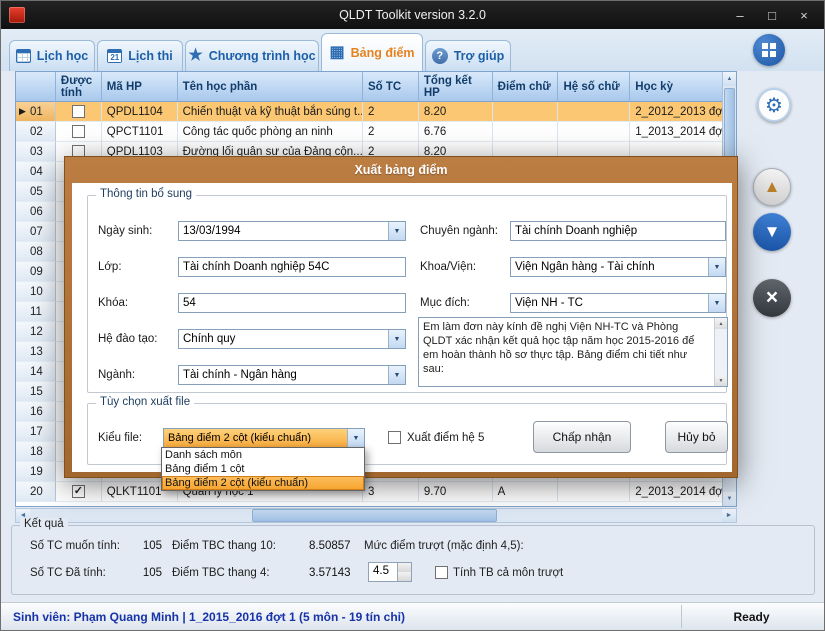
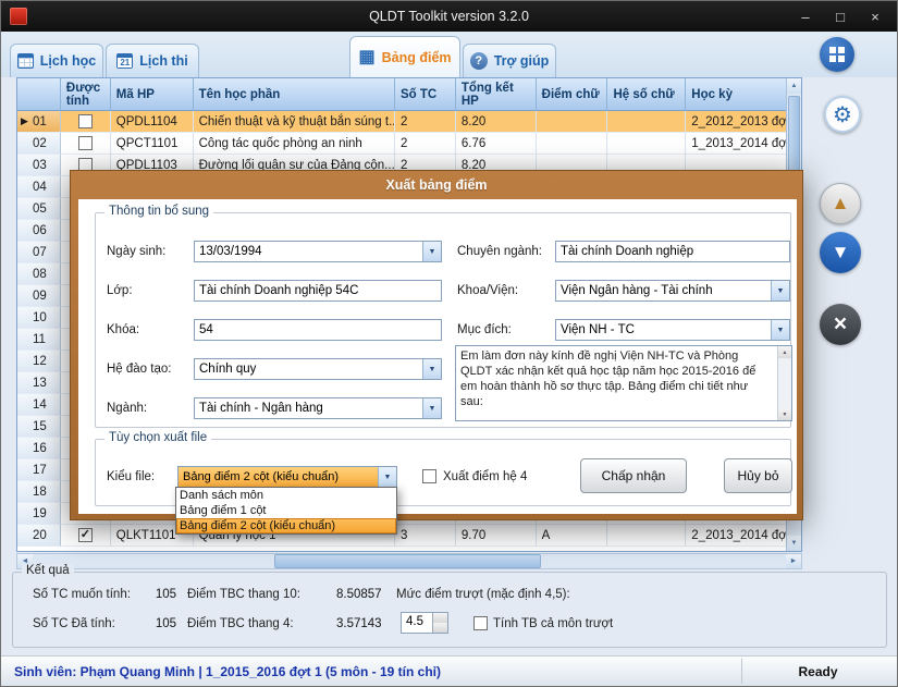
  QLDT Toolkit version 3.2.0
  –
  □
  ×
  Lịch học
  21
  Lịch thi
- ★
- Chương trình học
  ▦
  Bảng điểm
  ?
  Trợ giúp
  ⚙
  ▲
  ▼
  ×
  Được tính
  Mã HP
  Tên học phần
  Số TC
  Tổng kết HP
  Điểm chữ
  Hệ số chữ
  Học kỳ
  ▶
  01
  QPDL1104
  Chiến thuật và kỹ thuật bắn súng t..
  2
  8.20
  2_2012_2013 đợ
  02
  QPCT1101
  Công tác quốc phòng an ninh
  2
  6.76
  1_2013_2014 đợ
  03
  QPDL1103
  Đường lối quân sự của Đảng cộn...
  2
  8.20
  04
  05
  06
  07
  08
  09
  10
  11
  12
  13
  14
  15
  16
  17
  18
  19
  20
  ✓
  QLKT1101
  Quản lý học 1
  3
  9.70
  A
  2_2013_2014 đợ
  Kết quả
  Số TC muốn tính:
  105
  Điểm TBC thang 10:
  8.50857
  Mức điểm trượt (mặc định 4,5):
  Số TC Đã tính:
  105
  Điểm TBC thang 4:
  3.57143
  4.5
  Tính TB cả môn trượt
  Sinh viên: Phạm Quang Minh | 1_2015_2016 đợt 1 (5 môn - 19 tín chỉ)
  Ready
  Xuất bảng điểm
  Thông tin bổ sung
  Ngày sinh:
  13/03/1994
  Chuyên ngành:
  Tài chính Doanh nghiệp
  Lớp:
  Tài chính Doanh nghiệp 54C
  Khoa/Viện:
  Viện Ngân hàng - Tài chính
  Khóa:
  54
  Mục đích:
  Viện NH - TC
  Hệ đào tạo:
  Chính quy
  Em làm đơn này kính đề nghị Viện NH-TC và Phòng QLDT xác nhận kết quả học tập năm học 2015-2016 để em hoàn thành hồ sơ thực tập. Bảng điểm chi tiết như sau:
  Ngành:
  Tài chính - Ngân hàng
  Tùy chọn xuất file
  Kiểu file:
  Bảng điểm 2 cột (kiểu chuẩn)
- Xuất điểm hệ 5
+ Xuất điểm hệ 4
  Chấp nhận
  Hủy bỏ
  Danh sách môn
  Bảng điểm 1 cột
  Bảng điểm 2 cột (kiểu chuẩn)
